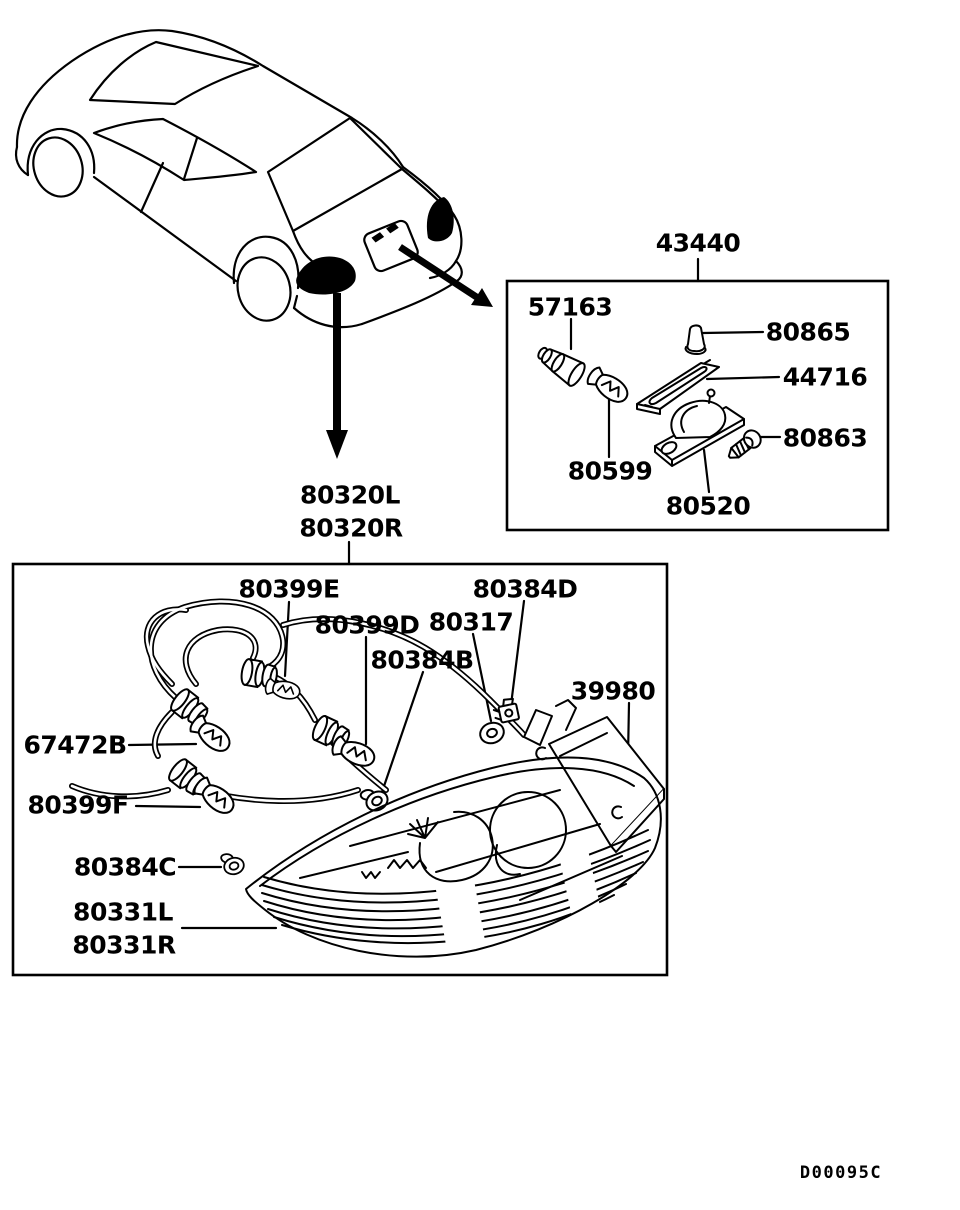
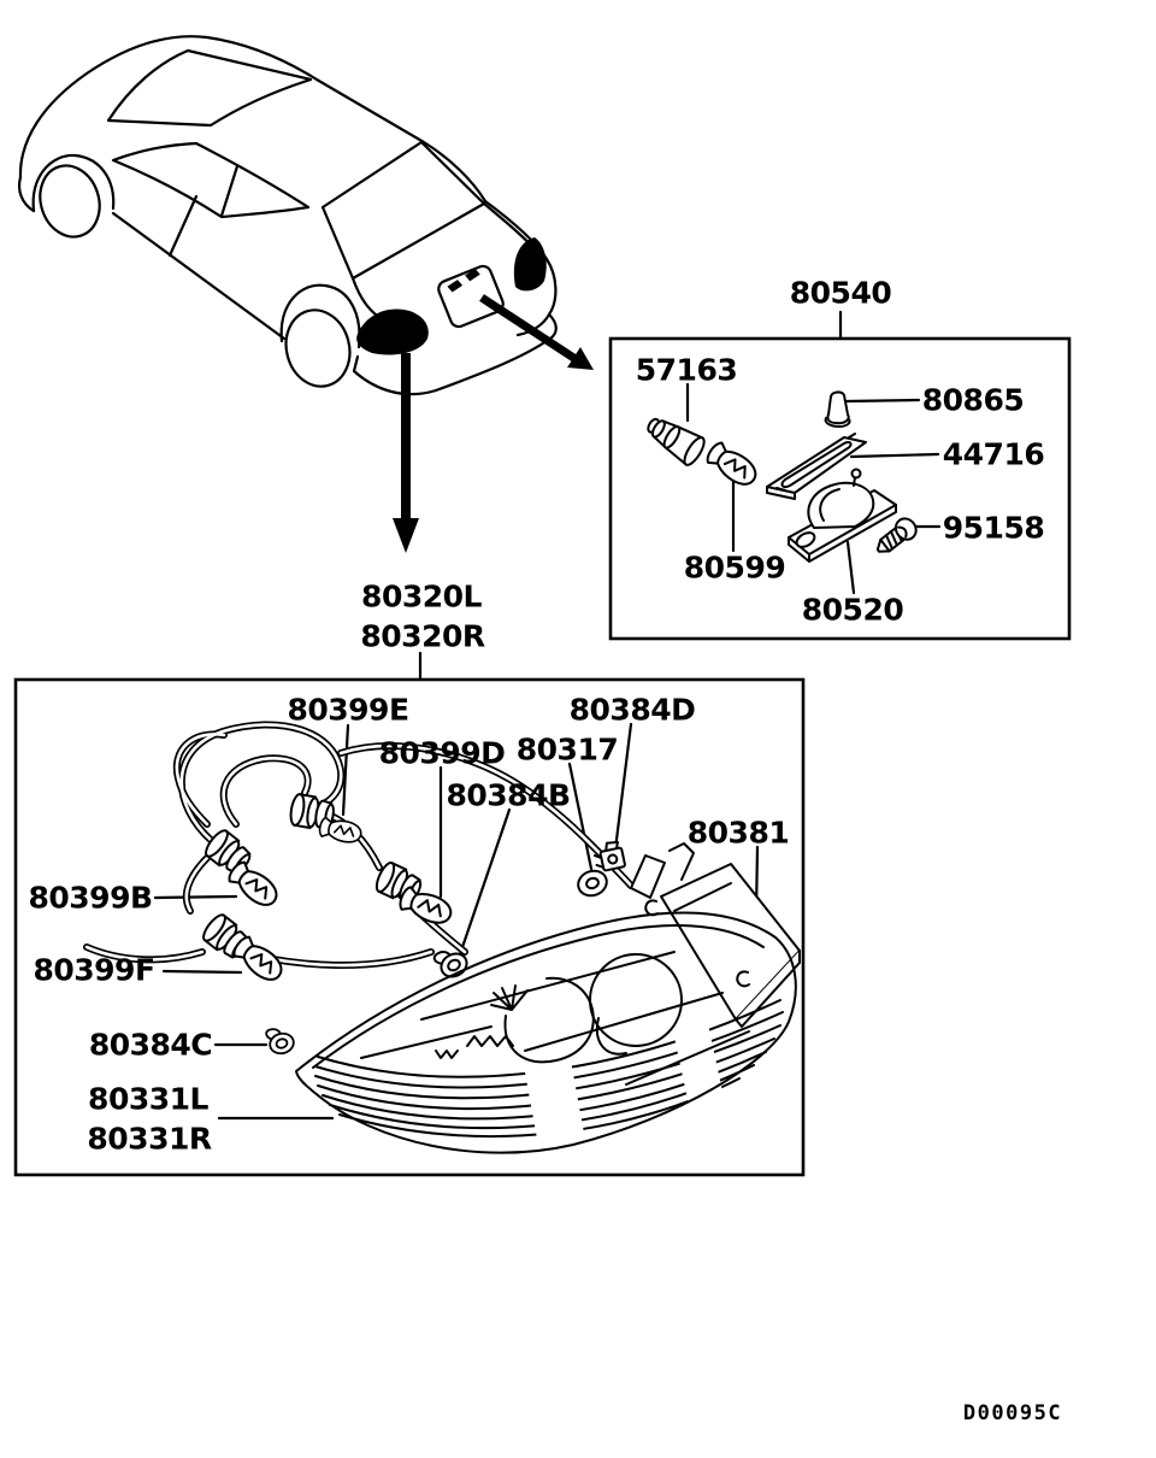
- 43440
+ 80540
  57163
  80865
  44716
- 80863
+ 95158
  80599
  80520
  80320L
  80320R
  80399E
  80399D
  80317
  80384D
  80384B
- 39980
+ 80381
- 67472B
+ 80399B
  80399F
  80384C
  80331L
  80331R
  D00095C
